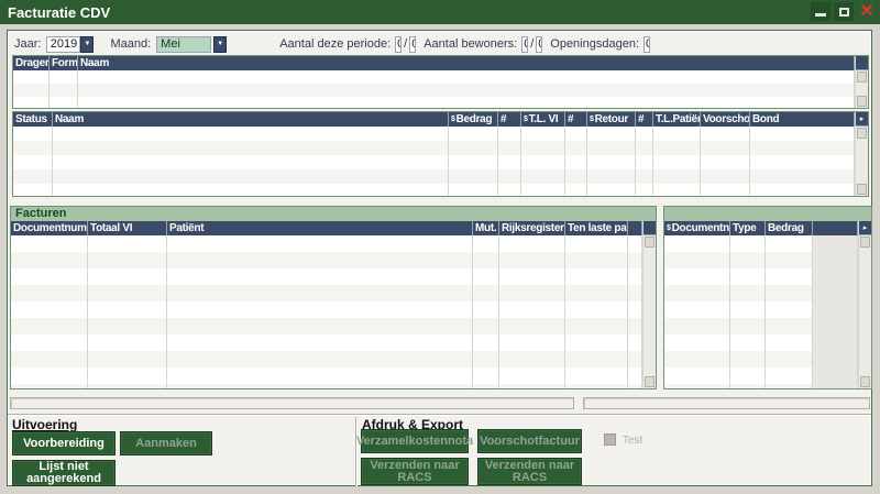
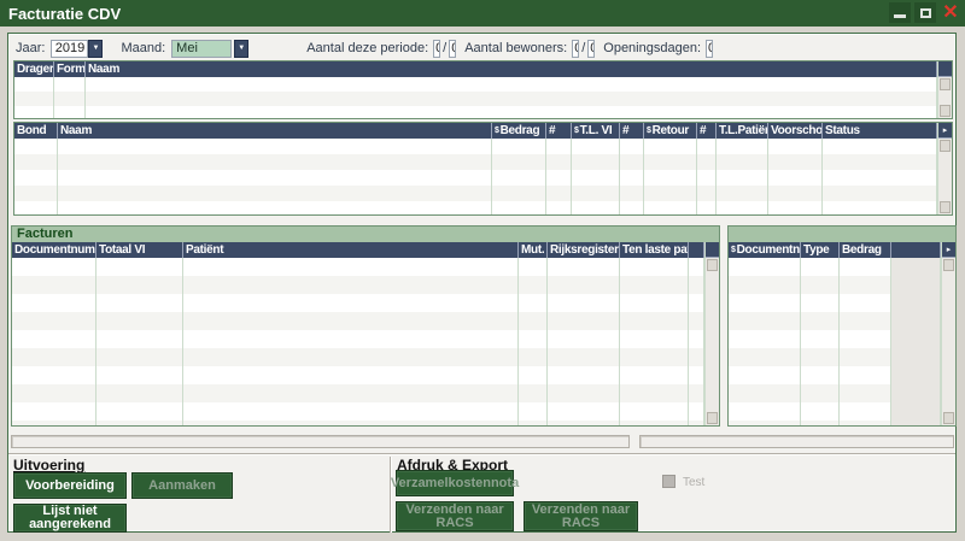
  Facturatie CDV
  ✕
  Jaar:
  2019
  Maand:
  Mei
  Aantal deze periode:
  0
  /
  0
  Aantal bewoners:
  0
  /
  0
  Openingsdagen:
  0
  Drager
  Form
  Naam
- Status
+ Bond
  Naam
  Bedrag
  #
  T.L. VI
  #
  Retour
  #
  T.L.Patiën
  Voorscho
- Bond
+ Status
  Facturen
  Documentnum
  Totaal VI
  Patiënt
  Mut.
  Rijksregister
  Ten laste pat
  Documentn
  Type
  Bedrag
  Uitvoering
  Afdruk & Export
  Voorbereiding
  Aanmaken
  Lijst niet aangerekend
  Verzamelkostennota
- Voorschotfactuur
  Verzenden naar RACS
  Verzenden naar RACS
  Test
